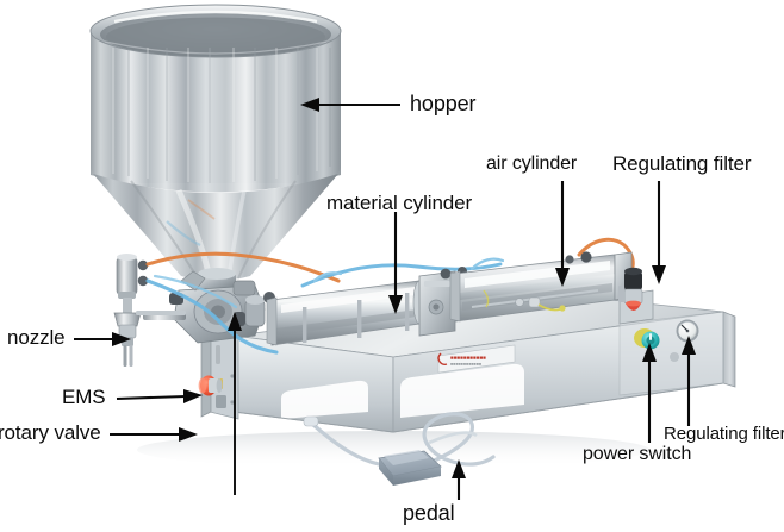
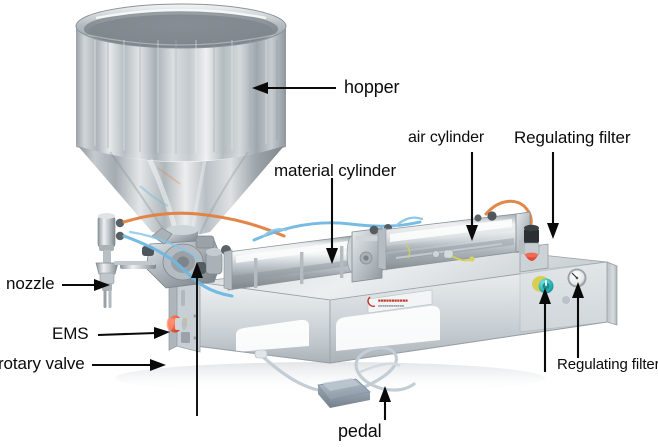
  hopper
  material cylinder
  air cylinder
  Regulating filter
  nozzle
  EMS
  rotary valve
- power switch
  Regulating filter
  pedal
